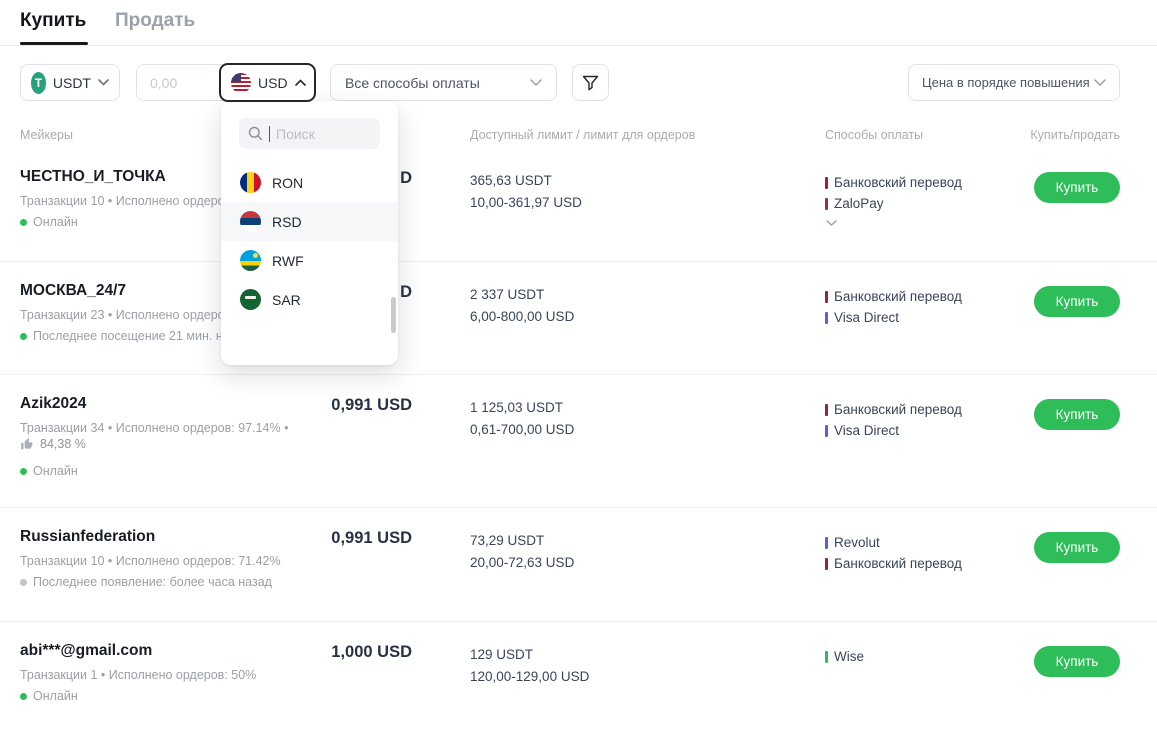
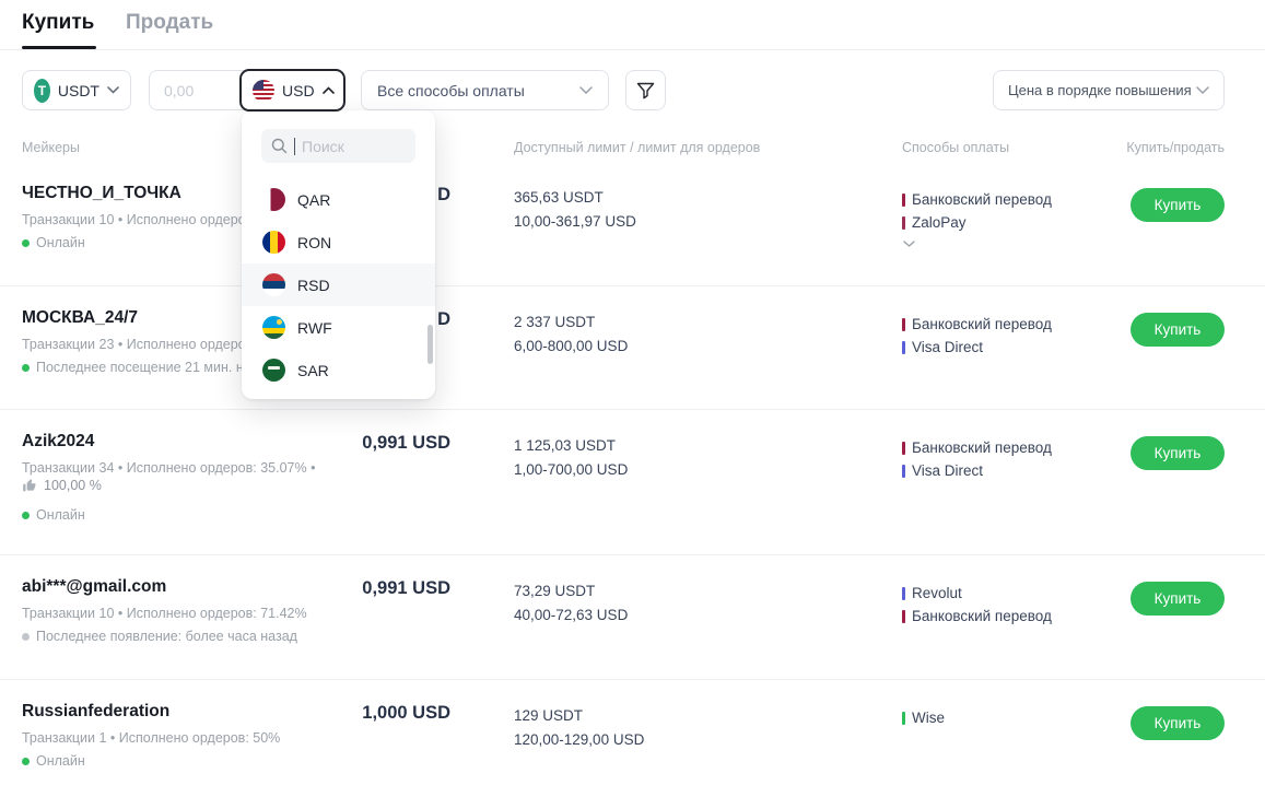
  Купить
  Продать
  T
  USDT
  0,00
  USD
  Все способы оплаты
  Цена в порядке повышения
  Мейкеры
  Доступный лимит / лимит для ордеров
  Способы оплаты
  Купить/продать
  ЧЕСТНО_И_ТОЧКА
  Транзакции 10 • Исполнено ордер
  Онлайн
  D
  365,63 USDT
  10,00-361,97 USD
  Банковский перевод
  ZaloPay
  Купить
  МОСКВА_24/7
  Транзакции 23 • Исполнено ордер
  Последнее посещение 21 мин. н
  D
  2 337 USDT
  6,00-800,00 USD
  Банковский перевод
  Visa Direct
  Купить
  Azik2024
- Транзакции 34 • Исполнено ордеров: 97.14% •
+ Транзакции 34 • Исполнено ордеров: 35.07% •
- 84,38 %
+ 100,00 %
  Онлайн
  0,991 USD
  1 125,03 USDT
- 0,61-700,00 USD
+ 1,00-700,00 USD
  Банковский перевод
  Visa Direct
  Купить
- Russianfederation
+ abi***@gmail.com
  Транзакции 10 • Исполнено ордеров: 71.42%
  Последнее появление: более часа назад
  0,991 USD
  73,29 USDT
- 20,00-72,63 USD
+ 40,00-72,63 USD
  Revolut
  Банковский перевод
  Купить
- abi***@gmail.com
+ Russianfederation
  Транзакции 1 • Исполнено ордеров: 50%
  Онлайн
  1,000 USD
  129 USDT
  120,00-129,00 USD
  Wise
  Купить
  Поиск
+ QAR
  RON
  RSD
  RWF
  SAR
